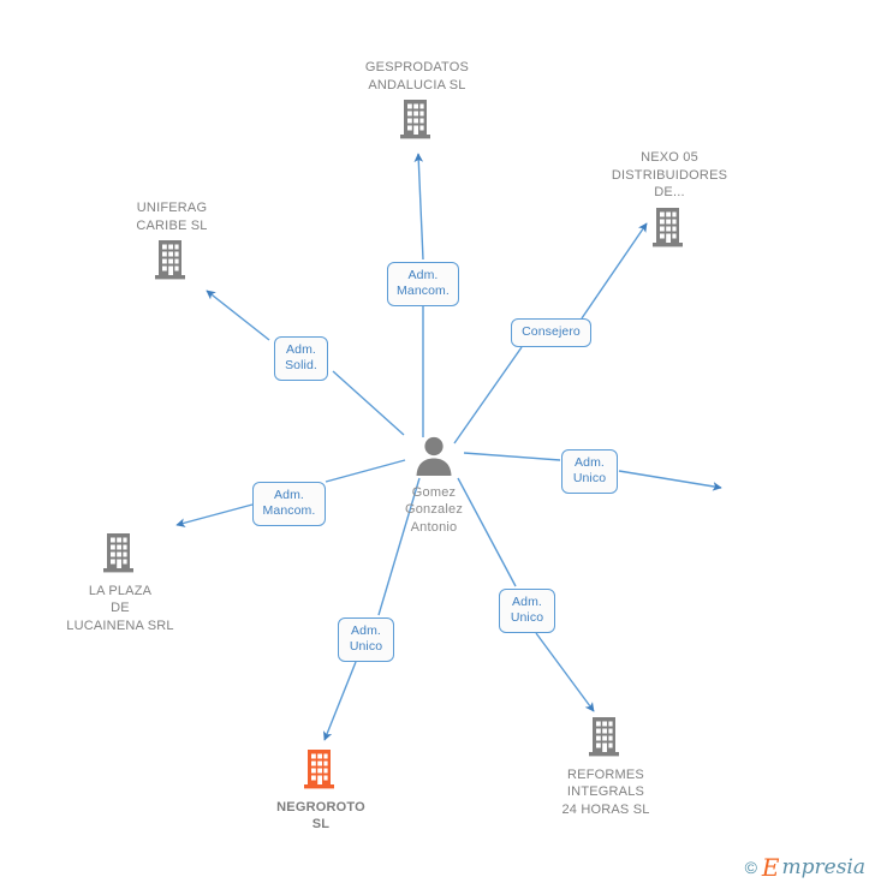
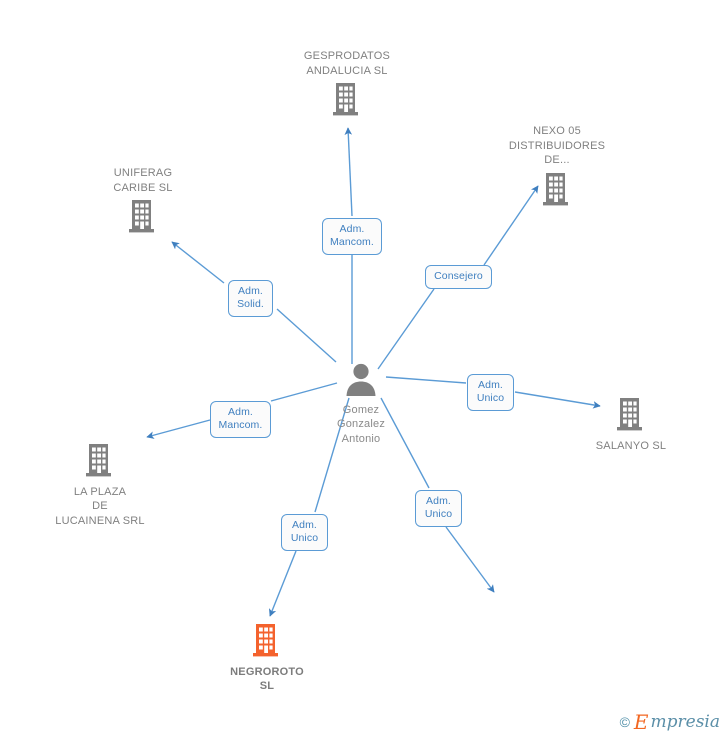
  GESPRODATOS
  ANDALUCIA SL
  NEXO 05
  DISTRIBUIDORES
  DE...
  UNIFERAG
  CARIBE SL
  Gomez
  Gonzalez
  Antonio
+ SALANYO SL
  LA PLAZA
  DE
  LUCAINENA SRL
- REFORMES
- INTEGRALS
- 24 HORAS SL
  NEGROROTO
  SL
  Adm.
  Mancom.
  Consejero
  Adm.
  Solid.
  Adm.
  Unico
  Adm.
  Mancom.
  Adm.
  Unico
  Adm.
  Unico
  ©
  E
  mpresia
